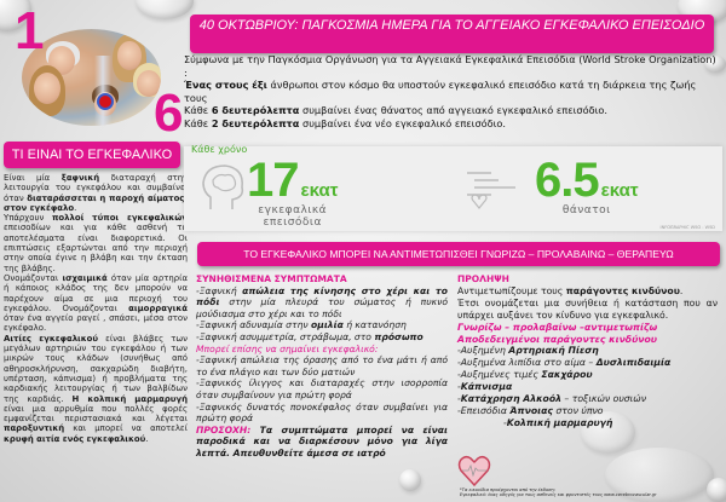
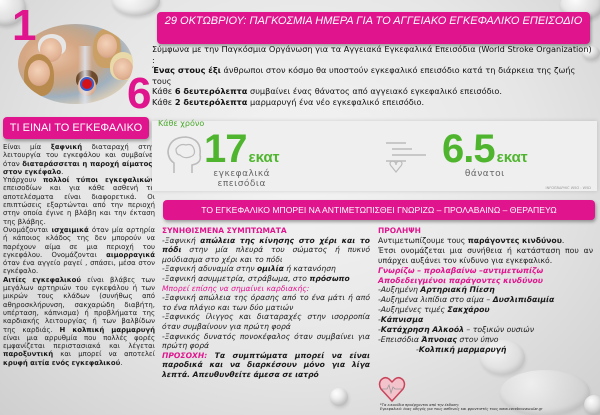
  1
  6
  ΤΙ ΕΙΝΑΙ ΤΟ ΕΓΚΕΦΑΛΙΚΟ
  Είναι μία ξαφνική διαταραχή στη λειτουργία του εγκεφάλου και συμβαίνε όταν διαταράσσεται η παροχή αίματος στον εγκέφαλο.
  Υπάρχουν πολλοί τύποι εγκεφαλικώ επεισοδίων και για κάθε ασθενή τ αποτελέσματα είναι διαφορετικά. Οι επιπτώσεις εξαρτώνται από την περιοχή στην οποία έγινε η βλάβη και την έκταση της βλάβης.
  Ονομάζονται ισχαιμικά όταν μία αρτηρία ή κάποιος κλάδος της δεν μπορούν να παρέχουν αίμα σε μια περιοχή του όταν ένα αγγείο ραγεί , σπάσει, μέσα στον εγκέφαλο.
  Αιτίες εγκεφαλικού είναι βλάβες των μεγάλων αρτηριών του εγκεφάλου ή των μικρών τους κλάδων (συνήθως από αθηροσκλήρυνση, σακχαρώδη διαβήτη, υπέρταση, κάπνισμα) ή προβλήματα της καρδιακής λειτουργίας ή των βαλβίδων της καρδιάς. Η κολπική μαρμαρυγή είναι μια αρρυθμία που πολλές φορές εμφανίζεται περιστασιακά και λέγεται παροξυντική και μπορεί να αποτελεί κρυφή αιτία ενός εγκεφαλικού.
- 40 ΟΚΤΩΒΡΙΟΥ: ΠΑΓΚΟΣΜΙΑ ΗΜΕΡΑ ΓΙΑ ΤΟ ΑΓΓΕΙΑΚΟ ΕΓΚΕΦΑΛΙΚΟ ΕΠΕΙΣΟΔΙΟ
+ 29 ΟΚΤΩΒΡΙΟΥ: ΠΑΓΚΟΣΜΙΑ ΗΜΕΡΑ ΓΙΑ ΤΟ ΑΓΓΕΙΑΚΟ ΕΓΚΕΦΑΛΙΚΟ ΕΠΕΙΣΟΔΙΟ
  Σύμφωνα με την Παγκόσμια Οργάνωση για τα Αγγειακά Εγκεφαλικά Επεισόδια (World Stroke Organization) :
  Ένας στους έξι άνθρωποι στον κόσμο θα υποστούν εγκεφαλικό επεισόδιο κατά τη διάρκεια της ζωής τους
  Κάθε 6 δευτερόλεπτα συμβαίνει ένας θάνατος από αγγειακό εγκεφαλικό επεισόδιο.
- Κάθε 2 δευτερόλεπτα συμβαίνει ένα νέο εγκεφαλικό επεισόδιο.
+ Κάθε 2 δευτερόλεπτα μαρμαρυγή ένα νέο εγκεφαλικό επεισόδιο.
  Κάθε χρόνο
  17εκατ
  εγκεφαλικά
  επεισόδια
  6.5εκατ
  θάνατοι
  ΤΟ ΕΓΚΕΦΑΛΙΚΟ ΜΠΟΡΕΙ ΝΑ ΑΝΤΙΜΕΤΩΠΙΣΘΕΙ ΓΝΩΡΙΖΩ – ΠΡΟΛΑΒΑΙΝΩ – ΘΕΡΑΠΕΥΩ
  ΣΥΝΗΘΙΣΜΕΝΑ ΣΥΜΠΤΩΜΑΤΑ
  -Ξαφνική απώλεια της κίνησης στο χέρι και το πόδι στην μία πλευρά του σώματος ή πυκνό μούδιασμα στο χέρι και το πόδι
  -Ξαφνική αδυναμία στην ομιλία ή κατανόηση
  -Ξαφνική ασυμμετρία, στράβωμα, στο πρόσωπο
- Μπορεί επίσης να σημαίνει εγκεφαλικό:
+ Μπορεί επίσης να σημαίνει καρδιακής:
  -Ξαφνική απώλεια της όρασης από το ένα μάτι ή από το ένα πλάγιο και των δύο ματιών
  -Ξαφνικός ίλιγγος και διαταραχές στην ισορροπία όταν συμβαίνουν για πρώτη φορά
  -Ξαφνικός δυνατός πονοκέφαλος όταν συμβαίνει για πρώτη φορά
  ΠΡΟΣΟΧΗ: Τα συμπτώματα μπορεί να είναι παροδικά και να διαρκέσουν μόνο για λίγα λεπτά. Απευθυνθείτε άμεσα σε ιατρό
  ΠΡΟΛΗΨΗ
  Αντιμετωπίζουμε τους παράγοντες κινδύνου.
  Έτσι ονομάζεται μια συνήθεια ή κατάσταση που αν υπάρχει αυξάνει τον κίνδυνο για εγκεφαλικό.
  Γνωρίζω – προλαβαίνω –αντιμετωπίζω
  Αποδεδειγμένοι παράγοντες κινδύνου
  -Αυξημένη Αρτηριακή Πίεση
  -Αυξημένα λιπίδια στο αίμα – Δυσλιπιδαιμία
  -Αυξημένες τιμές Σακχάρου
  -Κάπνισμα
  -Κατάχρηση Αλκοόλ – τοξικών ουσιών
  -Επεισόδια Άπνοιας στον ύπνο
  -Κολπική μαρμαρυγή
